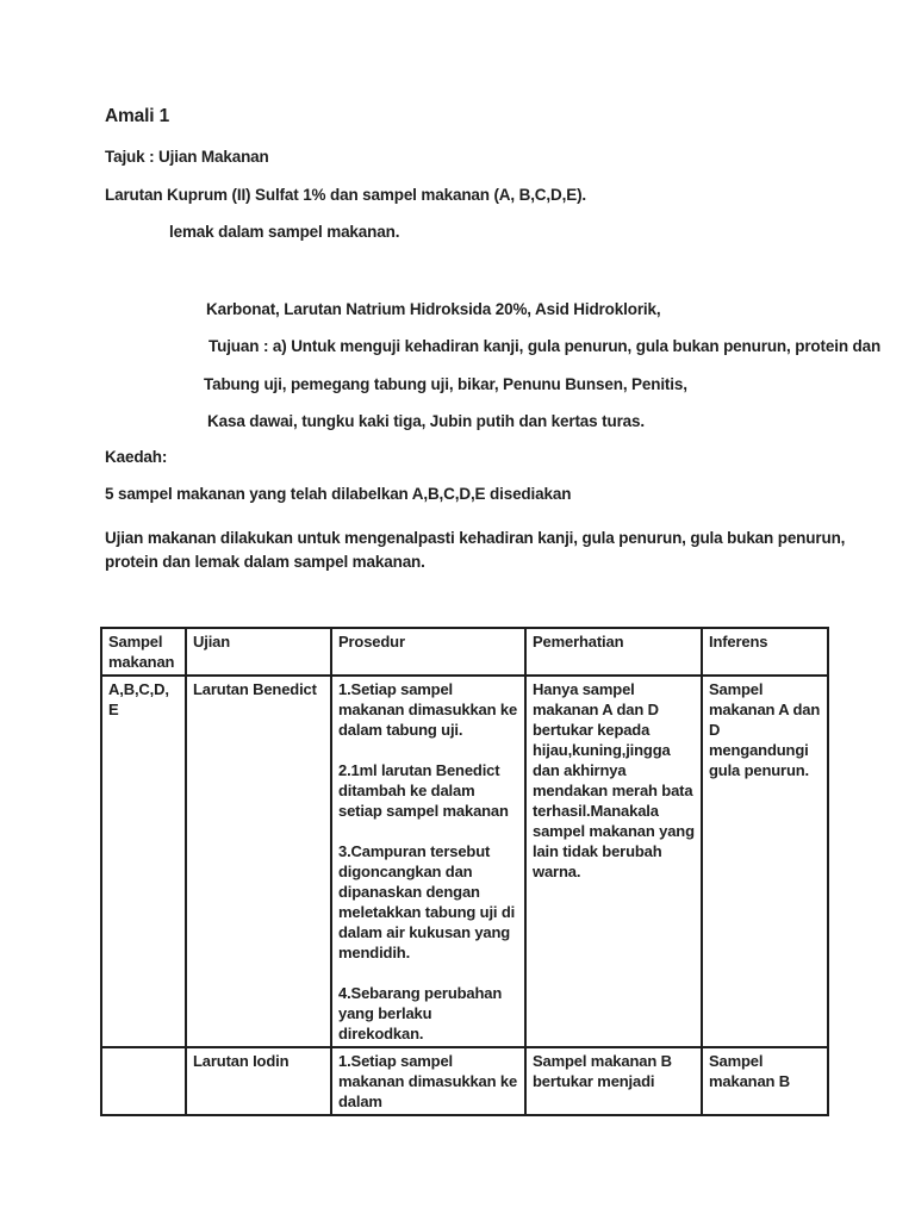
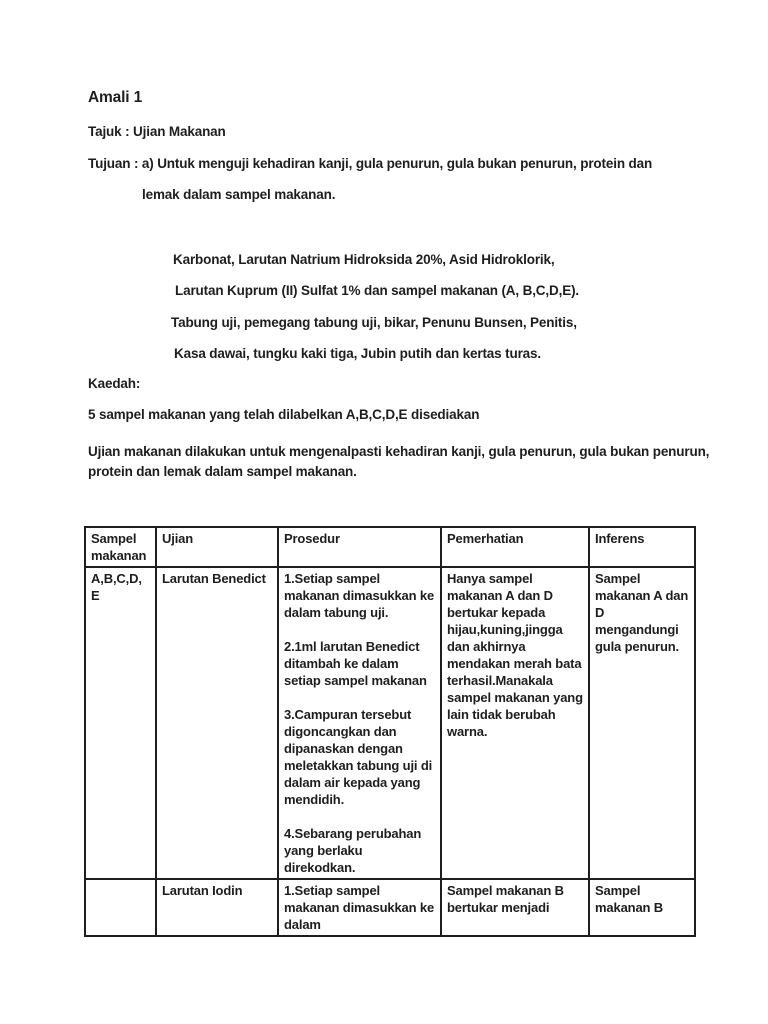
  Amali 1
  Tajuk : Ujian Makanan
- Larutan Kuprum (II) Sulfat 1% dan sampel makanan (A, B,C,D,E).
+ Tujuan : a) Untuk menguji kehadiran kanji, gula penurun, gula bukan penurun, protein dan
  lemak dalam sampel makanan.
  Karbonat, Larutan Natrium Hidroksida 20%, Asid Hidroklorik,
- Tujuan : a) Untuk menguji kehadiran kanji, gula penurun, gula bukan penurun, protein dan
+ Larutan Kuprum (II) Sulfat 1% dan sampel makanan (A, B,C,D,E).
  Tabung uji, pemegang tabung uji, bikar, Penunu Bunsen, Penitis,
  Kasa dawai, tungku kaki tiga, Jubin putih dan kertas turas.
  Kaedah:
  5 sampel makanan yang telah dilabelkan A,B,C,D,E disediakan
  Ujian makanan dilakukan untuk mengenalpasti kehadiran kanji, gula penurun, gula bukan penurun,
  protein dan lemak dalam sampel makanan.
  Sampel makanan	Ujian	Prosedur	Pemerhatian	Inferens
- A,B,C,D, E	Larutan Benedict	1.Setiap sampel makanan dimasukkan ke dalam tabung uji. 2.1ml larutan Benedict ditambah ke dalam setiap sampel makanan 3.Campuran tersebut digoncangkan dan dipanaskan dengan meletakkan tabung uji di dalam air kukusan yang mendidih. 4.Sebarang perubahan yang berlaku direkodkan.	Hanya sampel makanan A dan D bertukar kepada hijau,kuning,jingga dan akhirnya mendakan merah bata terhasil.Manakala sampel makanan yang lain tidak berubah warna.	Sampel makanan A dan D mengandungi gula penurun.
+ A,B,C,D, E	Larutan Benedict	1.Setiap sampel makanan dimasukkan ke dalam tabung uji. 2.1ml larutan Benedict ditambah ke dalam setiap sampel makanan 3.Campuran tersebut digoncangkan dan dipanaskan dengan meletakkan tabung uji di dalam air kepada yang mendidih. 4.Sebarang perubahan yang berlaku direkodkan.	Hanya sampel makanan A dan D bertukar kepada hijau,kuning,jingga dan akhirnya mendakan merah bata terhasil.Manakala sampel makanan yang lain tidak berubah warna.	Sampel makanan A dan D mengandungi gula penurun.
  	Larutan Iodin	1.Setiap sampel makanan dimasukkan ke dalam	Sampel makanan B bertukar menjadi	Sampel makanan B
